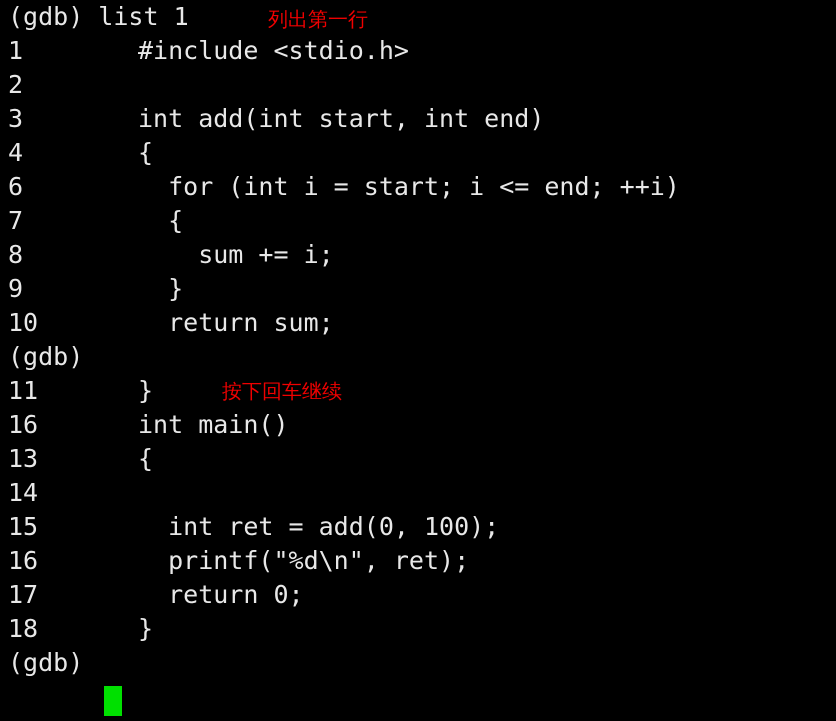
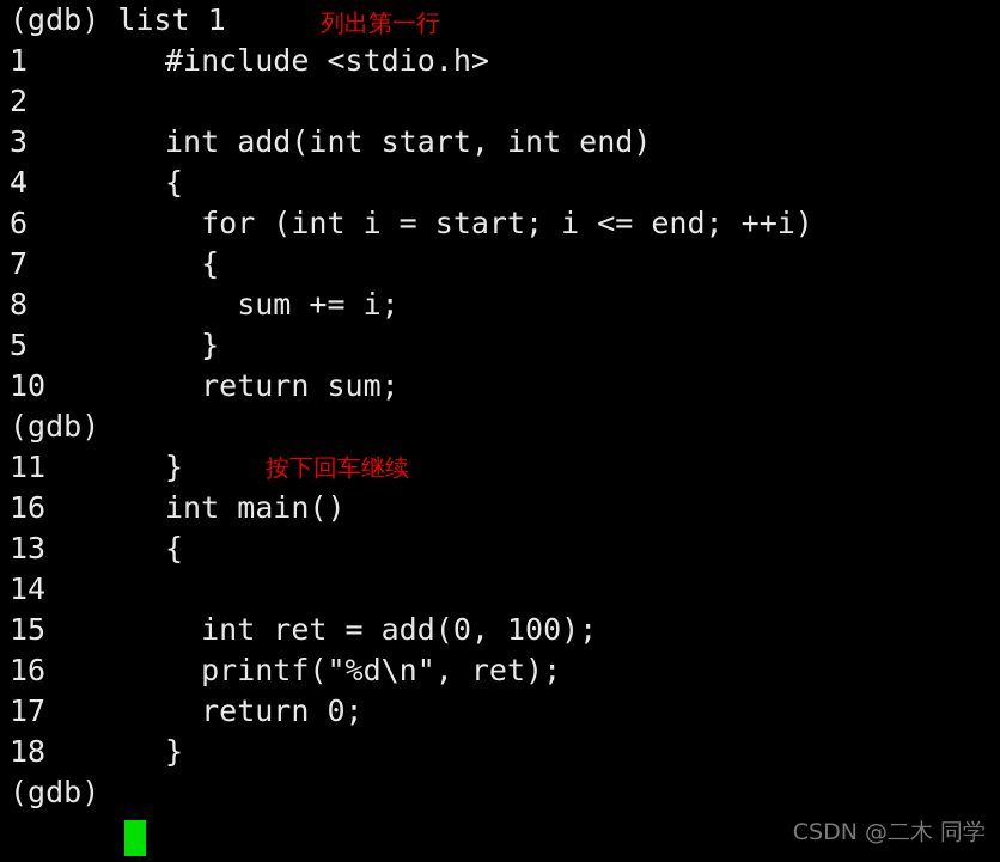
  (gdb) list 1
  1 #include <stdio.h>
  2
  3 int add(int start, int end)
  4 {
  6 for (int i = start; i <= end; ++i)
  7 {
  8 sum += i;
- 9 }
+ 5 }
  10 return sum;
  (gdb)
  11 }
  16 int main()
  13 {
  14
  15 int ret = add(0, 100);
  16 printf("%d\n", ret);
  17 return 0;
  18 }
  (gdb)
  列出第一行
  按下回车继续
+ CSDN @二木 同学
